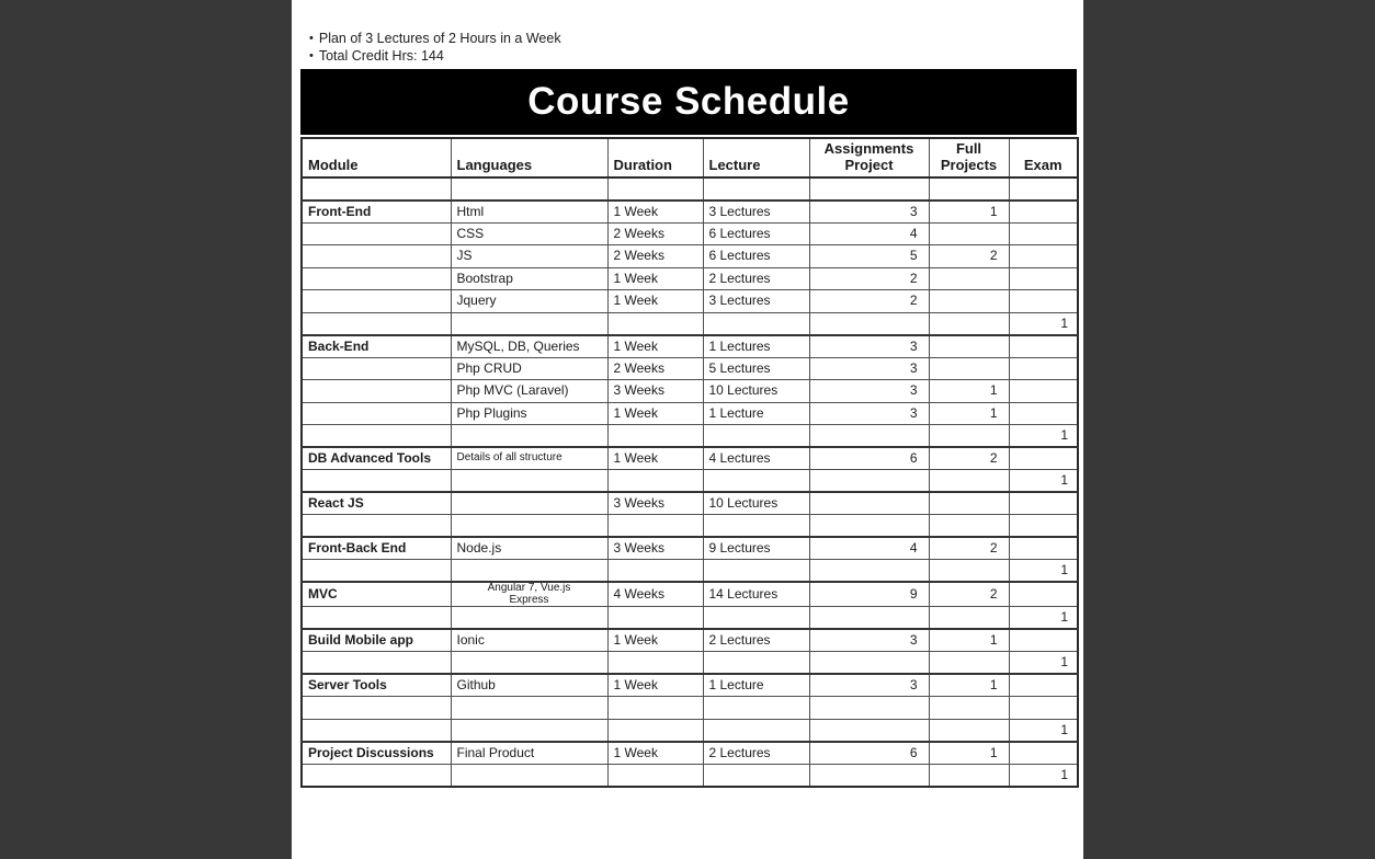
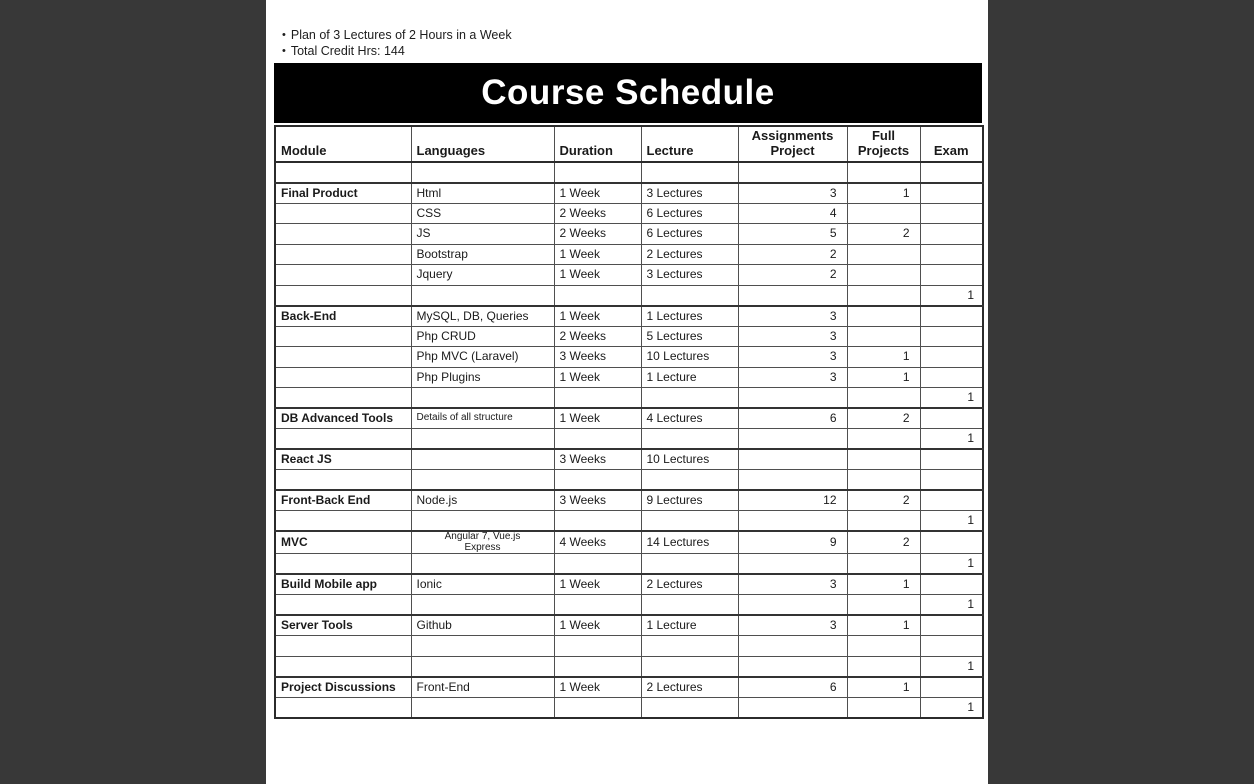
  •
  Plan of 3 Lectures of 2 Hours in a Week
  •
  Total Credit Hrs: 144
  Course Schedule
  Module	Languages	Duration	Lecture	Assignments Project	Full Projects	Exam
- Front-End	Html	1 Week	3 Lectures	3	1
+ Final Product	Html	1 Week	3 Lectures	3	1
  	CSS	2 Weeks	6 Lectures	4
  	JS	2 Weeks	6 Lectures	5	2
  	Bootstrap	1 Week	2 Lectures	2
  	Jquery	1 Week	3 Lectures	2
  						1
  Back-End	MySQL, DB, Queries	1 Week	1 Lectures	3
  	Php CRUD	2 Weeks	5 Lectures	3
  	Php MVC (Laravel)	3 Weeks	10 Lectures	3	1
  	Php Plugins	1 Week	1 Lecture	3	1
  						1
  DB Advanced Tools	Details of all structure	1 Week	4 Lectures	6	2
  						1
  React JS		3 Weeks	10 Lectures
- Front-Back End	Node.js	3 Weeks	9 Lectures	4	2
+ Front-Back End	Node.js	3 Weeks	9 Lectures	12	2
  						1
  MVC	Angular 7, Vue.js Express	4 Weeks	14 Lectures	9	2
  						1
  Build Mobile app	Ionic	1 Week	2 Lectures	3	1
  						1
  Server Tools	Github	1 Week	1 Lecture	3	1
  						1
- Project Discussions	Final Product	1 Week	2 Lectures	6	1
+ Project Discussions	Front-End	1 Week	2 Lectures	6	1
  						1
